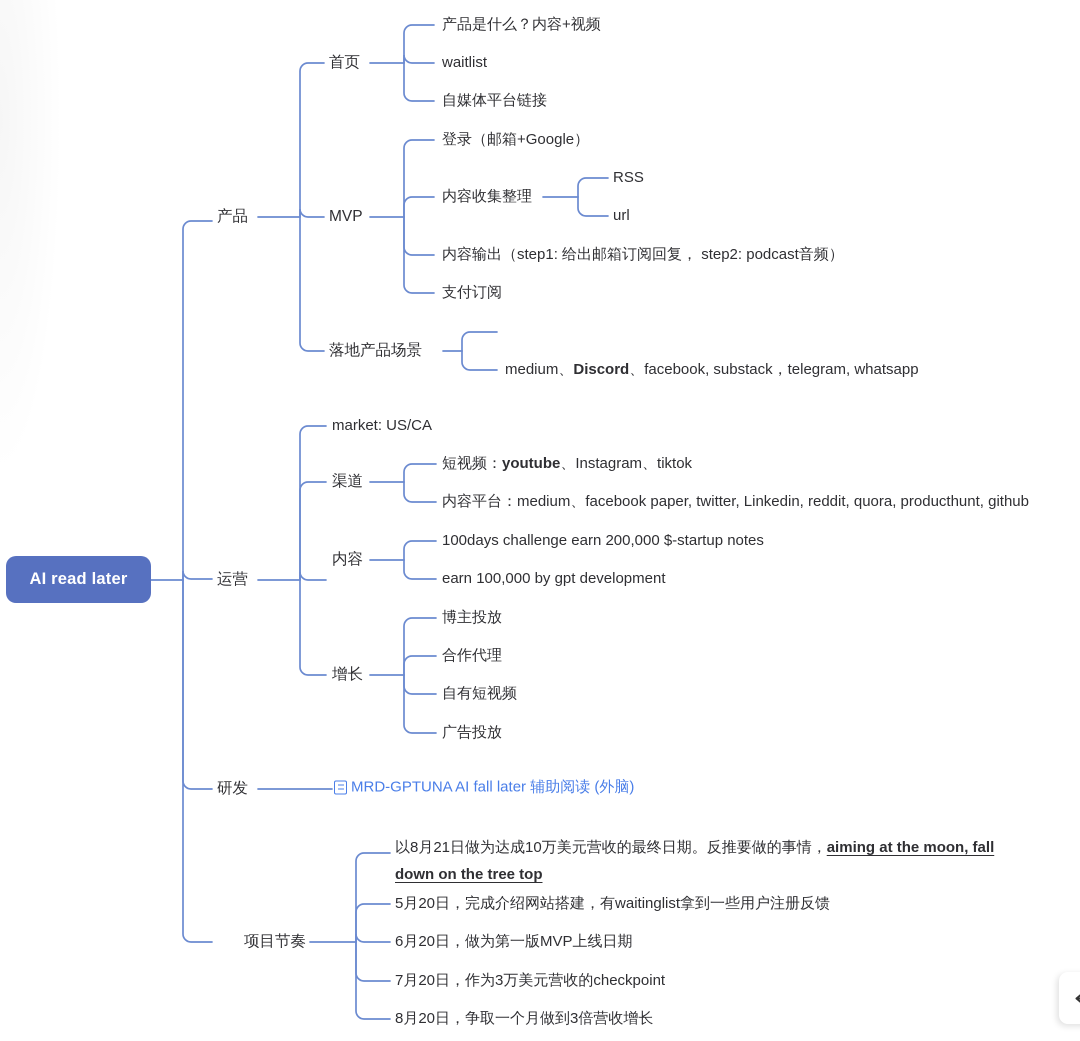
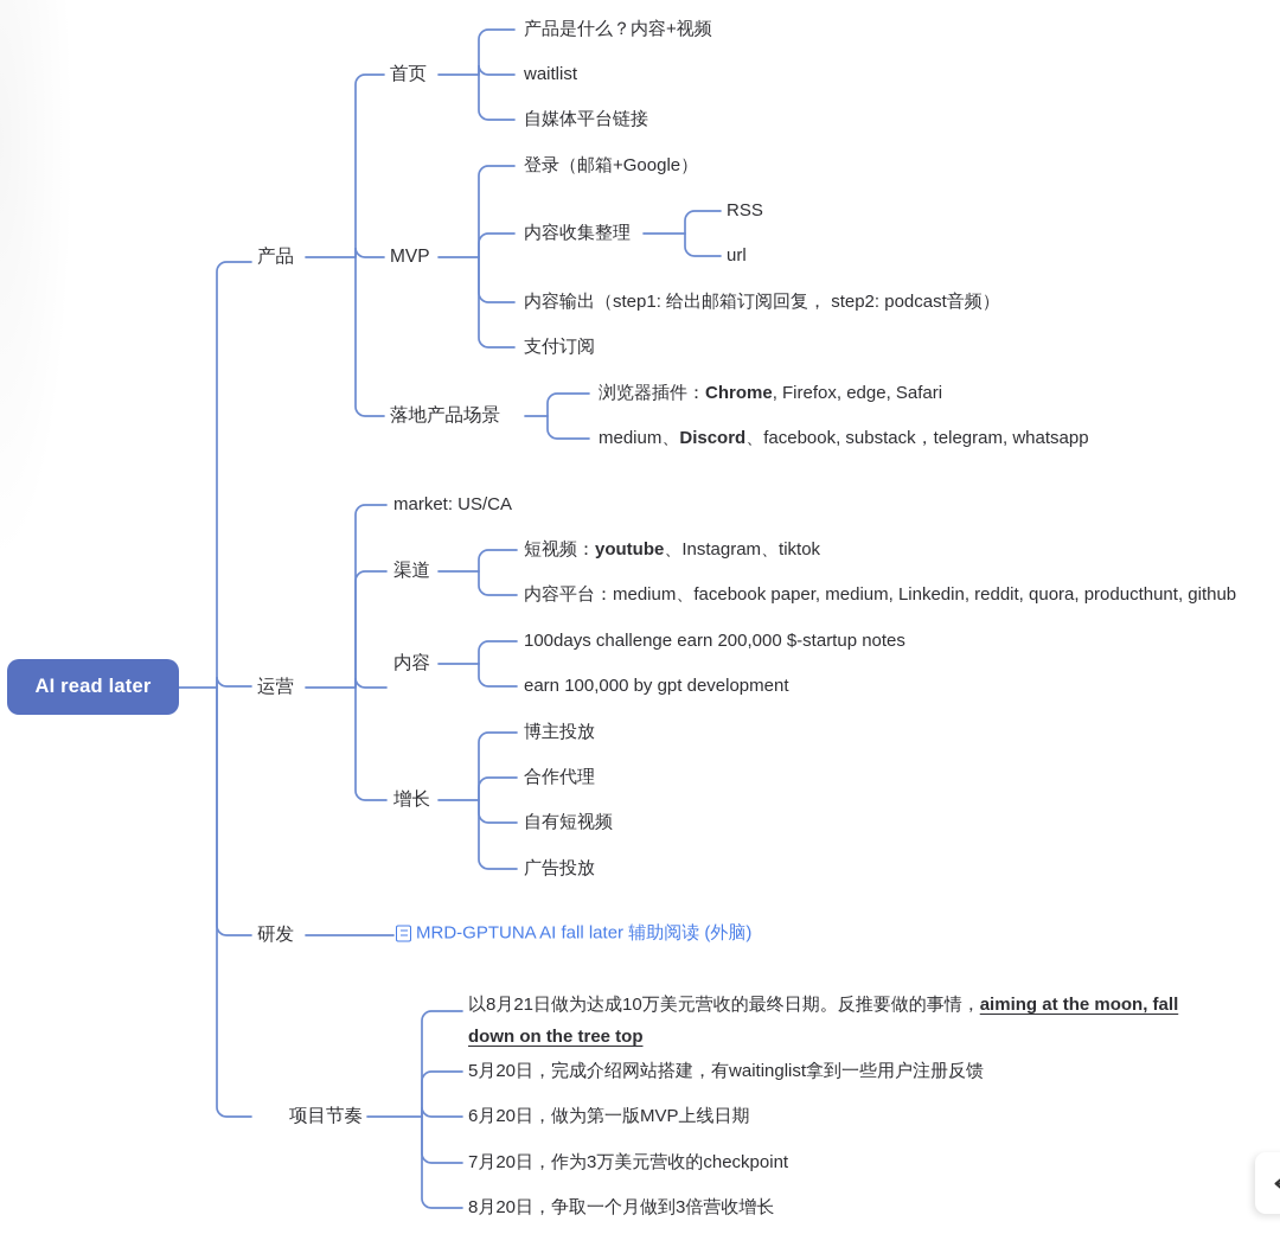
  AI read later
  产品
  运营
  研发
  项目节奏
  首页
  MVP
  落地产品场景
  产品是什么？内容+视频
  waitlist
  自媒体平台链接
  登录（邮箱+Google）
  内容收集整理
  内容输出（step1: 给出邮箱订阅回复， step2: podcast音频）
  支付订阅
  RSS
  url
+ 浏览器插件：Chrome, Firefox, edge, Safari
  medium、Discord、facebook, substack，telegram, whatsapp
  market: US/CA
  渠道
  内容
  增长
  短视频：youtube、Instagram、tiktok
- 内容平台：medium、facebook paper, twitter, Linkedin, reddit, quora, producthunt, github
+ 内容平台：medium、facebook paper, medium, Linkedin, reddit, quora, producthunt, github
  100days challenge earn 200,000 $-startup notes
  earn 100,000 by gpt development
  博主投放
  合作代理
  自有短视频
  广告投放
  MRD-GPTUNA AI fall later 辅助阅读 (外脑)
  以8月21日做为达成10万美元营收的最终日期。反推要做的事情，aiming at the moon, fall down on the tree top
  5月20日，完成介绍网站搭建，有waitinglist拿到一些用户注册反馈
  6月20日，做为第一版MVP上线日期
  7月20日，作为3万美元营收的checkpoint
  8月20日，争取一个月做到3倍营收增长
